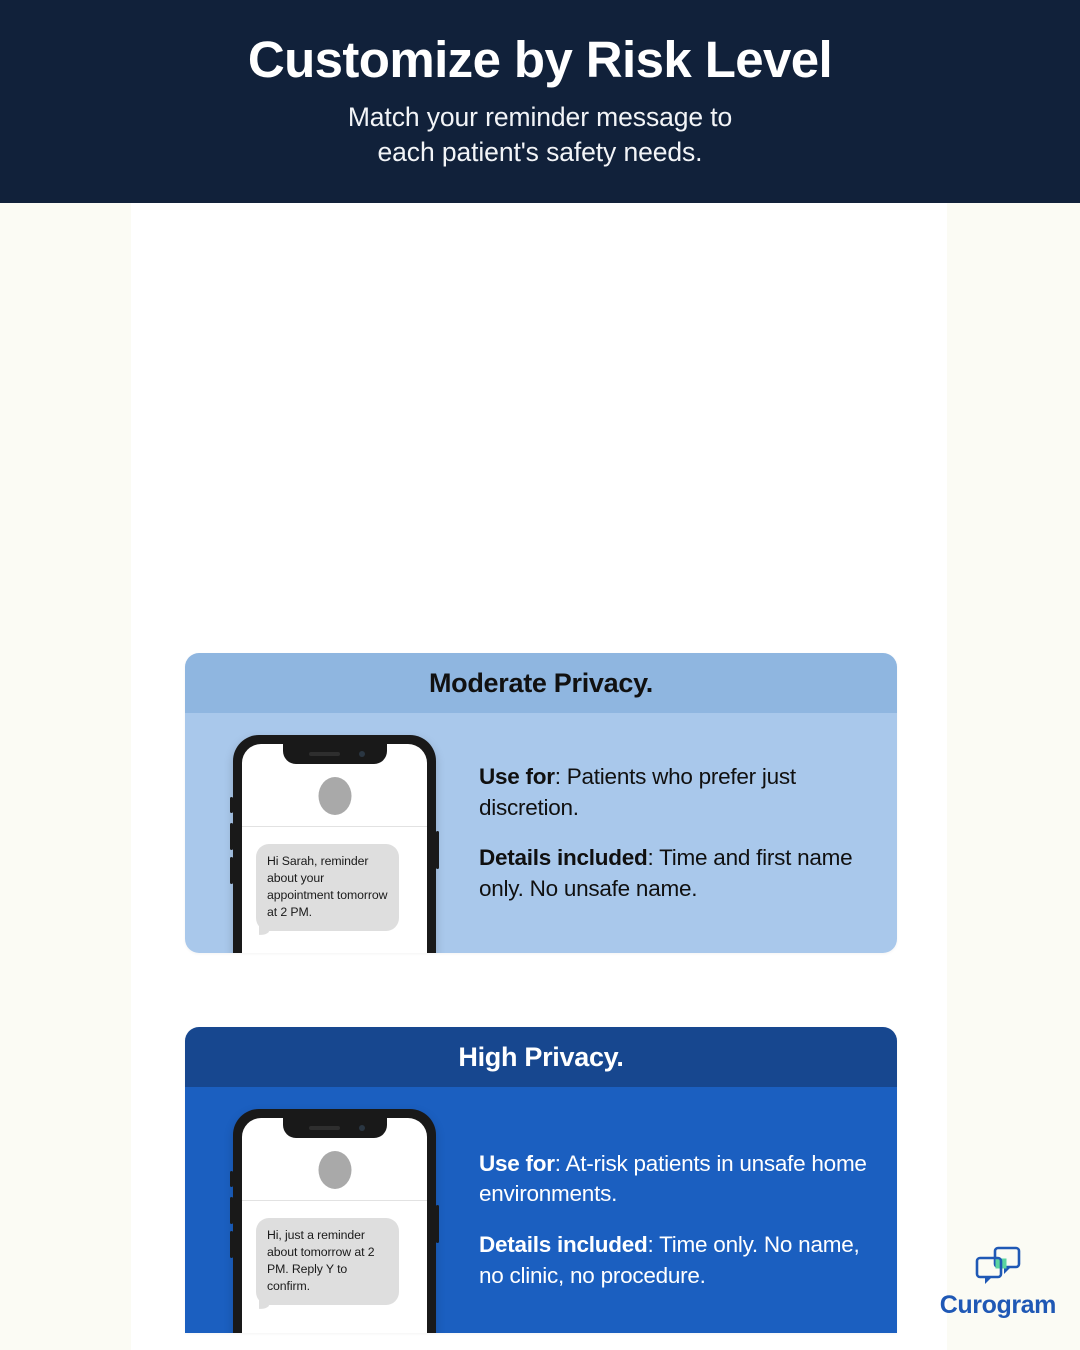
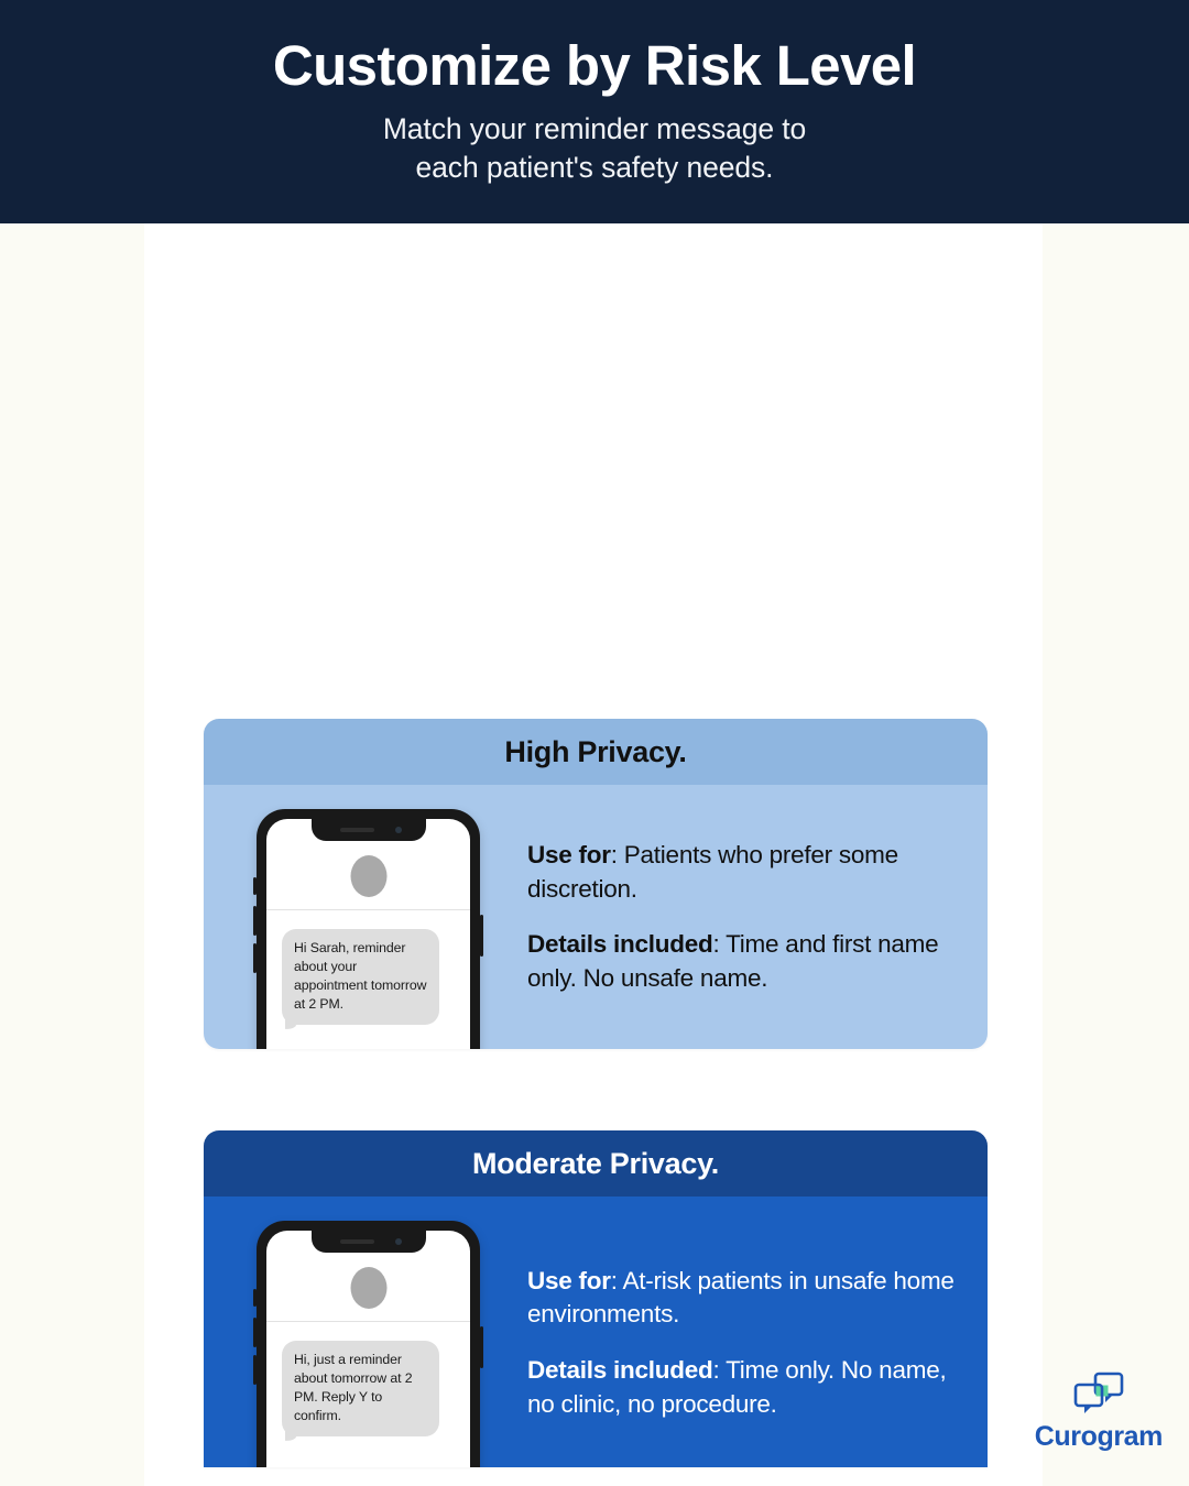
  Customize by Risk Level
  Match your reminder message to
  each patient's safety needs.
- Moderate Privacy.
+ High Privacy.
  Hi Sarah, reminder about your appointment tomorrow at 2 PM.
- Use for: Patients who prefer just discretion.
+ Use for: Patients who prefer some discretion.
  Details included: Time and first name only. No unsafe name.
- High Privacy.
+ Moderate Privacy.
  Hi, just a reminder about tomorrow at 2 PM. Reply Y to confirm.
  Use for: At-risk patients in unsafe home environments.
  Details included: Time only. No name, no clinic, no procedure.
  Curogram
